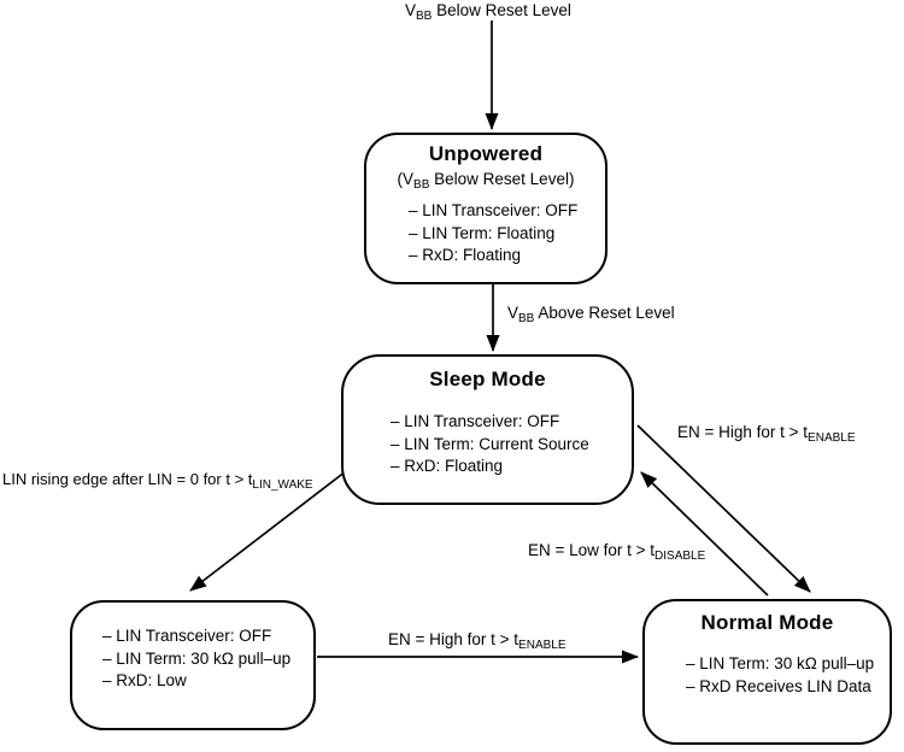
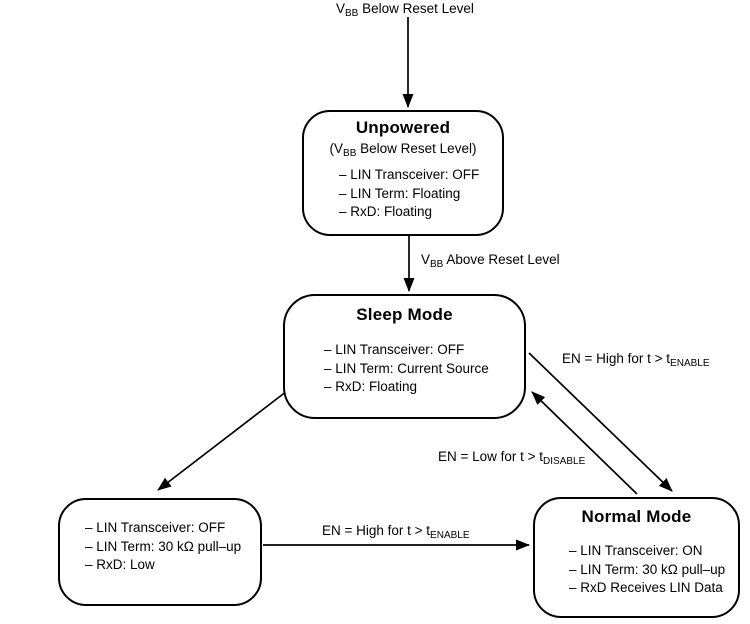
  VBB Below Reset Level
  VBB Above Reset Level
- LIN rising edge after LIN = 0 for t > tLIN_WAKE
  EN = High for t > tENABLE
  EN = Low for t > tDISABLE
  EN = High for t > tENABLE
  Unpowered
  (VBB Below Reset Level)
  – LIN Transceiver: OFF
  – LIN Term: Floating
  – RxD: Floating
  Sleep Mode
  – LIN Transceiver: OFF
  – LIN Term: Current Source
  – RxD: Floating
  – LIN Transceiver: OFF
  – LIN Term: 30 kΩ pull–up
  – RxD: Low
  Normal Mode
+ – LIN Transceiver: ON
  – LIN Term: 30 kΩ pull–up
  – RxD Receives LIN Data
